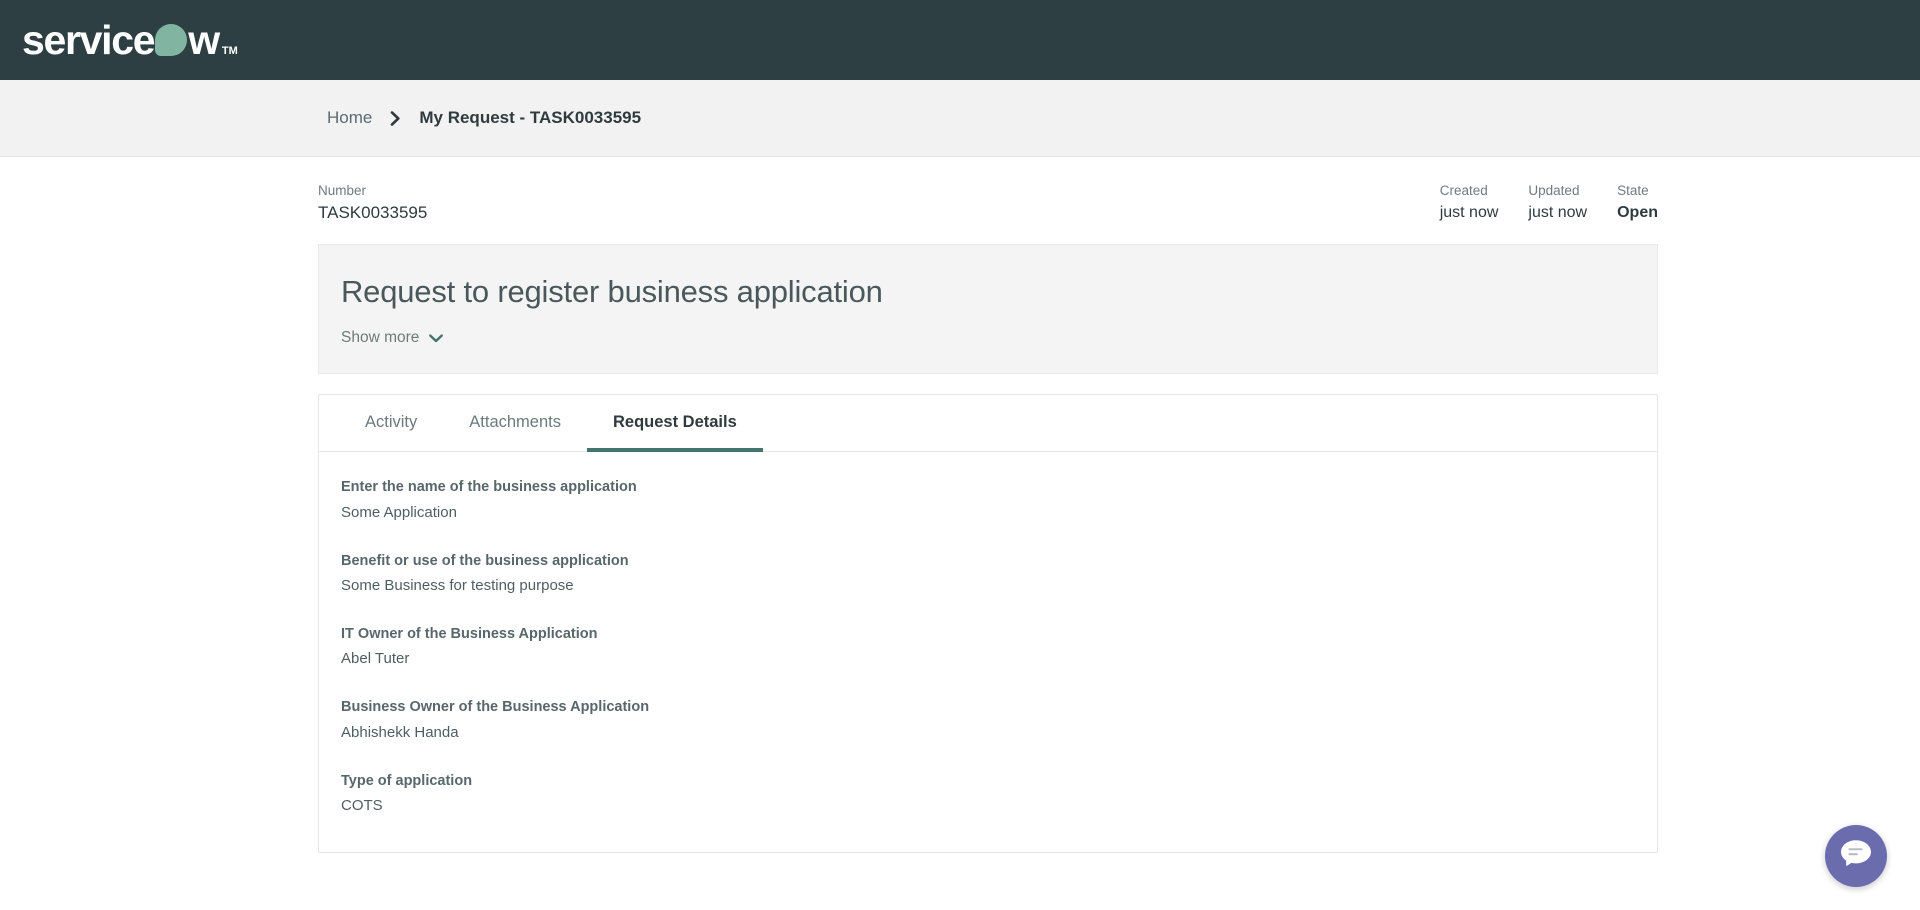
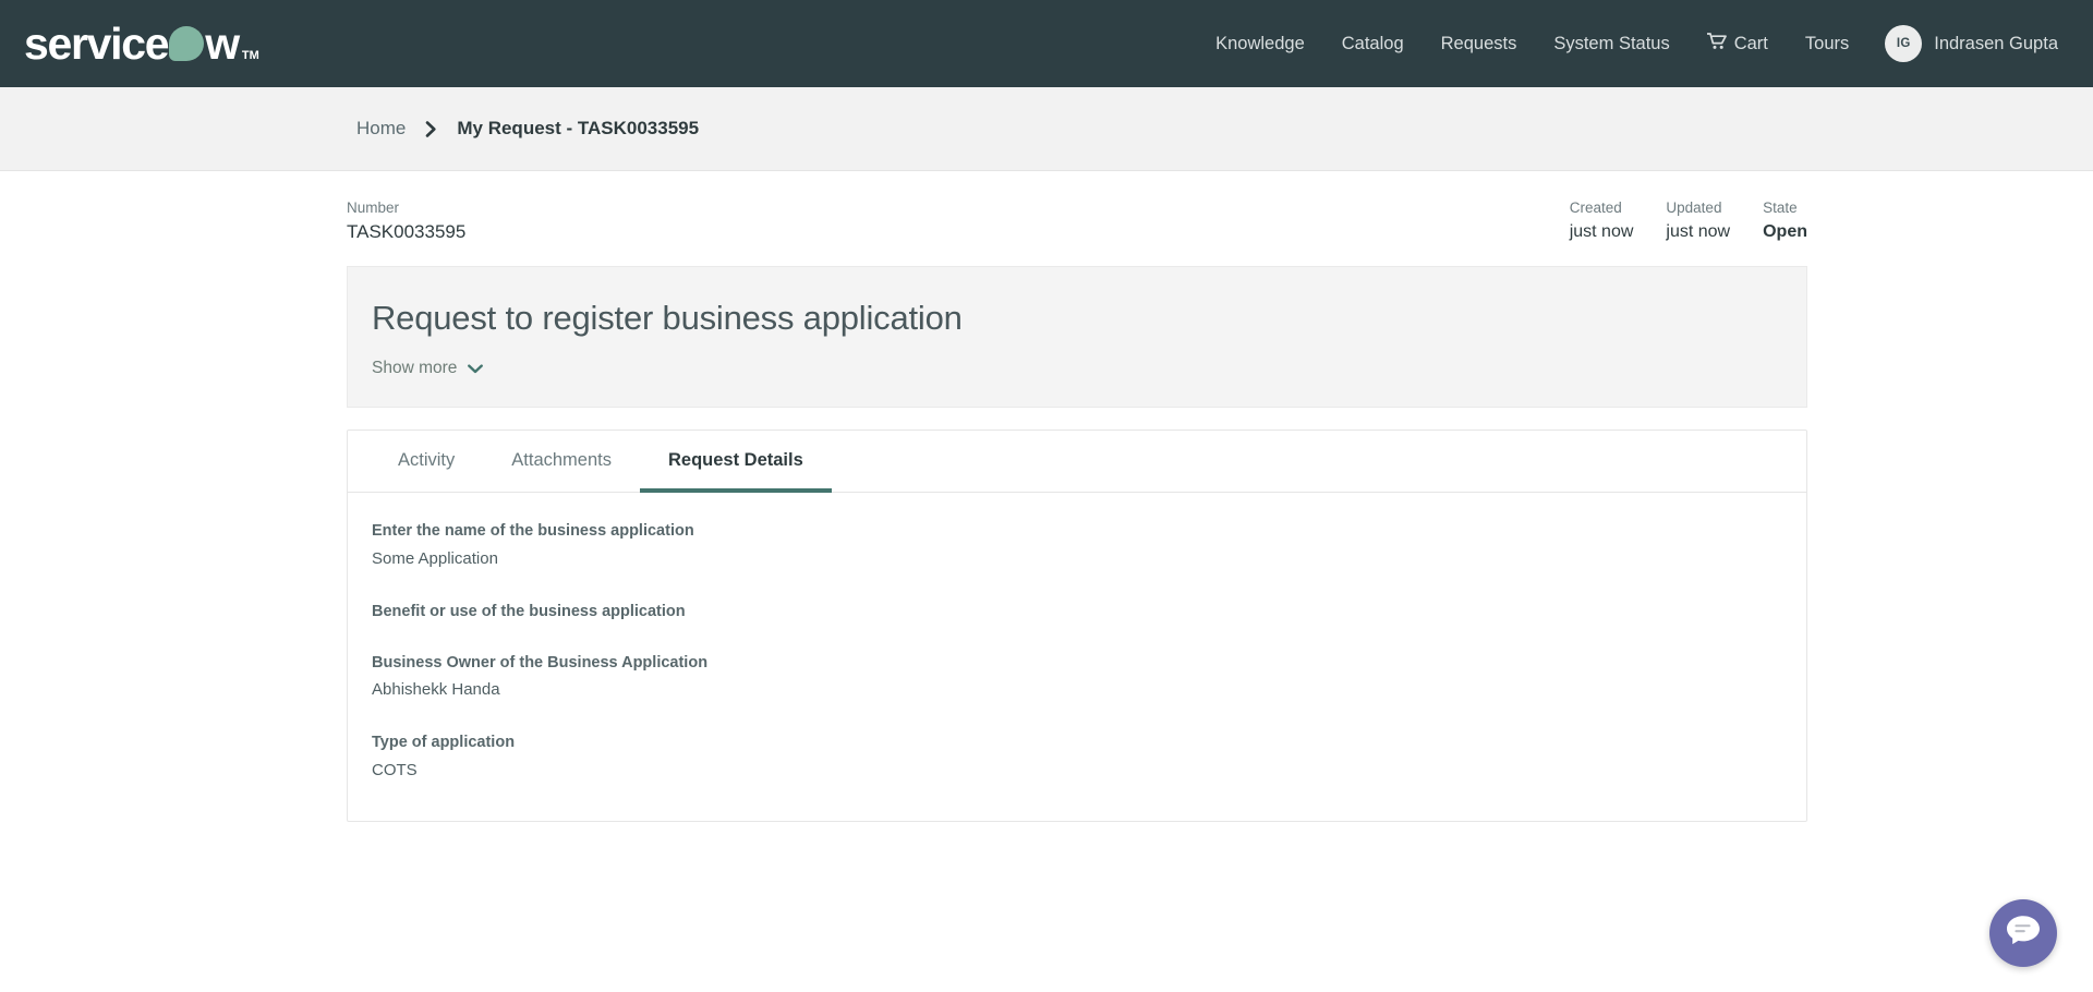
  service
  w
  TM
+ Knowledge
+ Catalog
+ Requests
+ System Status
+ Cart
+ Tours
+ IG
+ Indrasen Gupta
  Home
  My Request - TASK0033595
  Number
  TASK0033595
  Created
  just now
  Updated
  just now
  State
  Open
  Request to register business application
  Show more
  Activity
  Attachments
  Request Details
  Enter the name of the business application
  Some Application
  Benefit or use of the business application
- Some Business for testing purpose
- IT Owner of the Business Application
- Abel Tuter
  Business Owner of the Business Application
  Abhishekk Handa
  Type of application
  COTS
